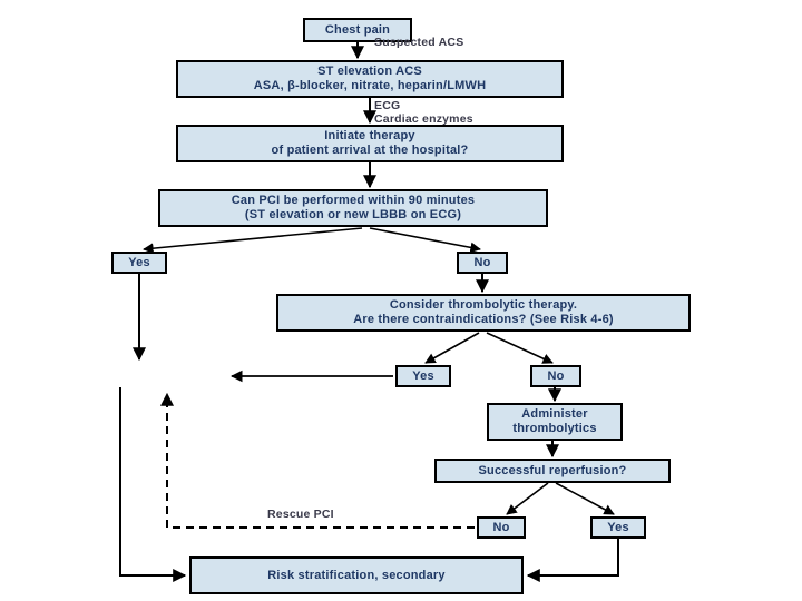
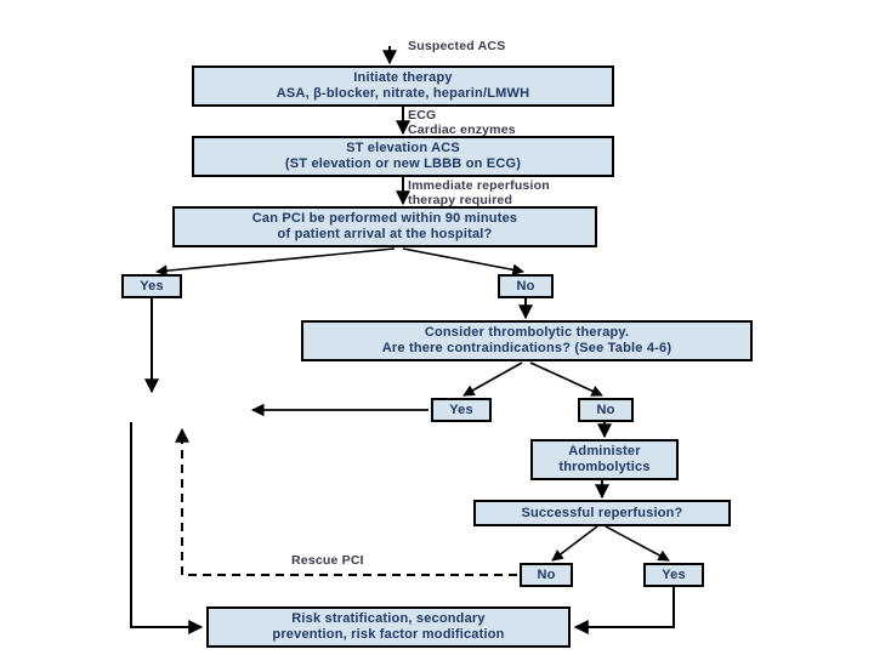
- Chest pain
- ST elevation ACS
+ Initiate therapy
  ASA, β-blocker, nitrate, heparin/LMWH
- Initiate therapy
+ ST elevation ACS
- of patient arrival at the hospital?
+ (ST elevation or new LBBB on ECG)
  Can PCI be performed within 90 minutes
- (ST elevation or new LBBB on ECG)
+ of patient arrival at the hospital?
  Yes
  No
  Consider thrombolytic therapy.
- Are there contraindications? (See Risk 4-6)
+ Are there contraindications? (See Table 4-6)
  Yes
  No
  Administer
  thrombolytics
  Successful reperfusion?
  No
  Yes
  Risk stratification, secondary
+ prevention, risk factor modification
  Suspected ACS
  ECG
  Cardiac enzymes
+ Immediate reperfusion
+ therapy required
  Rescue PCI
